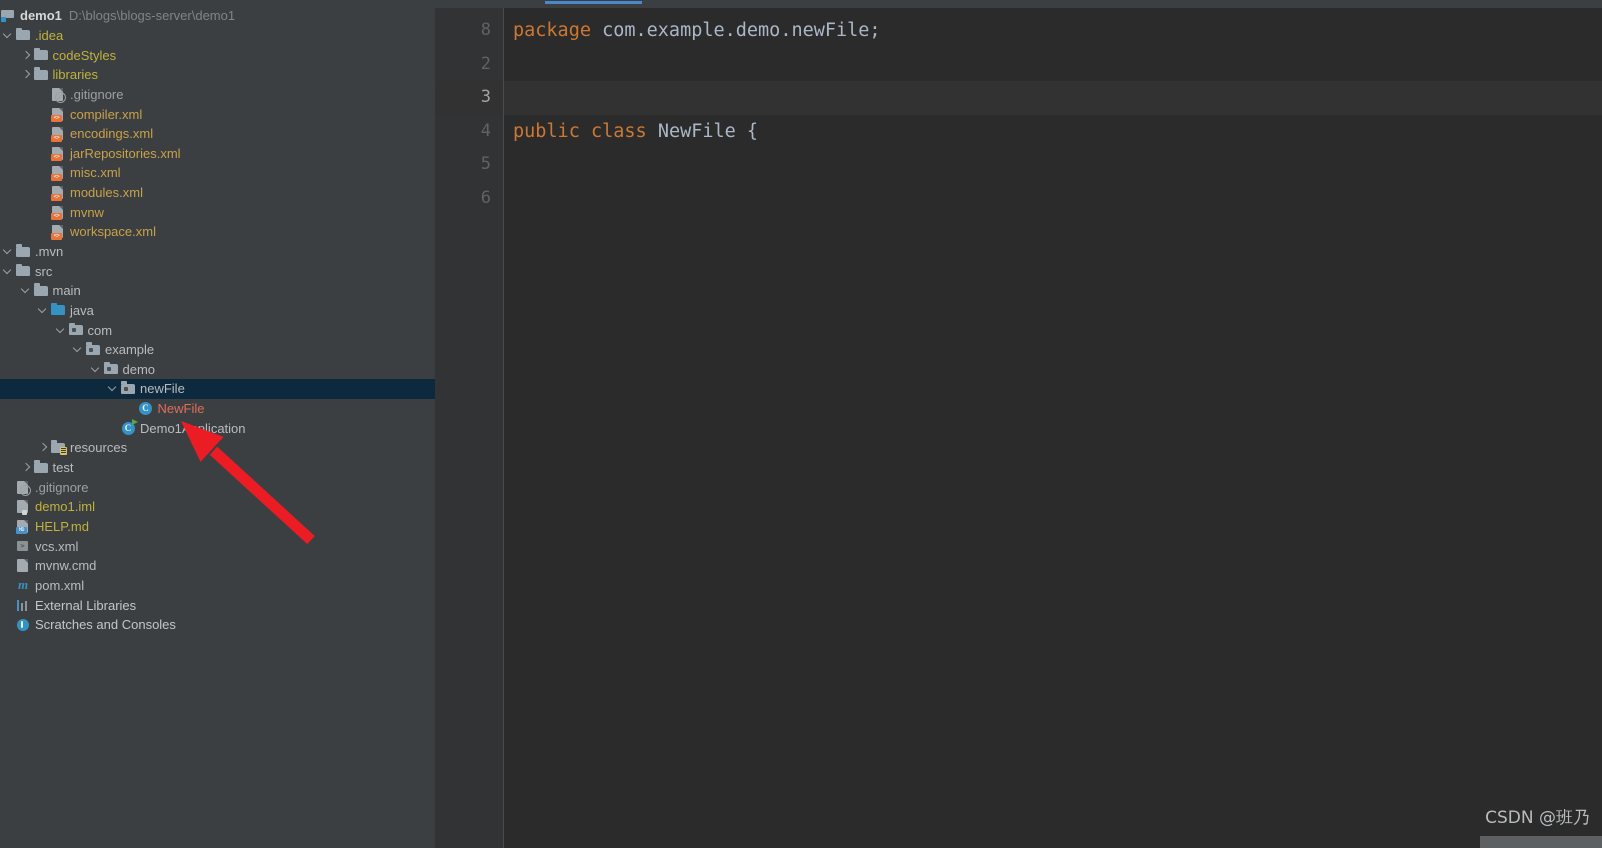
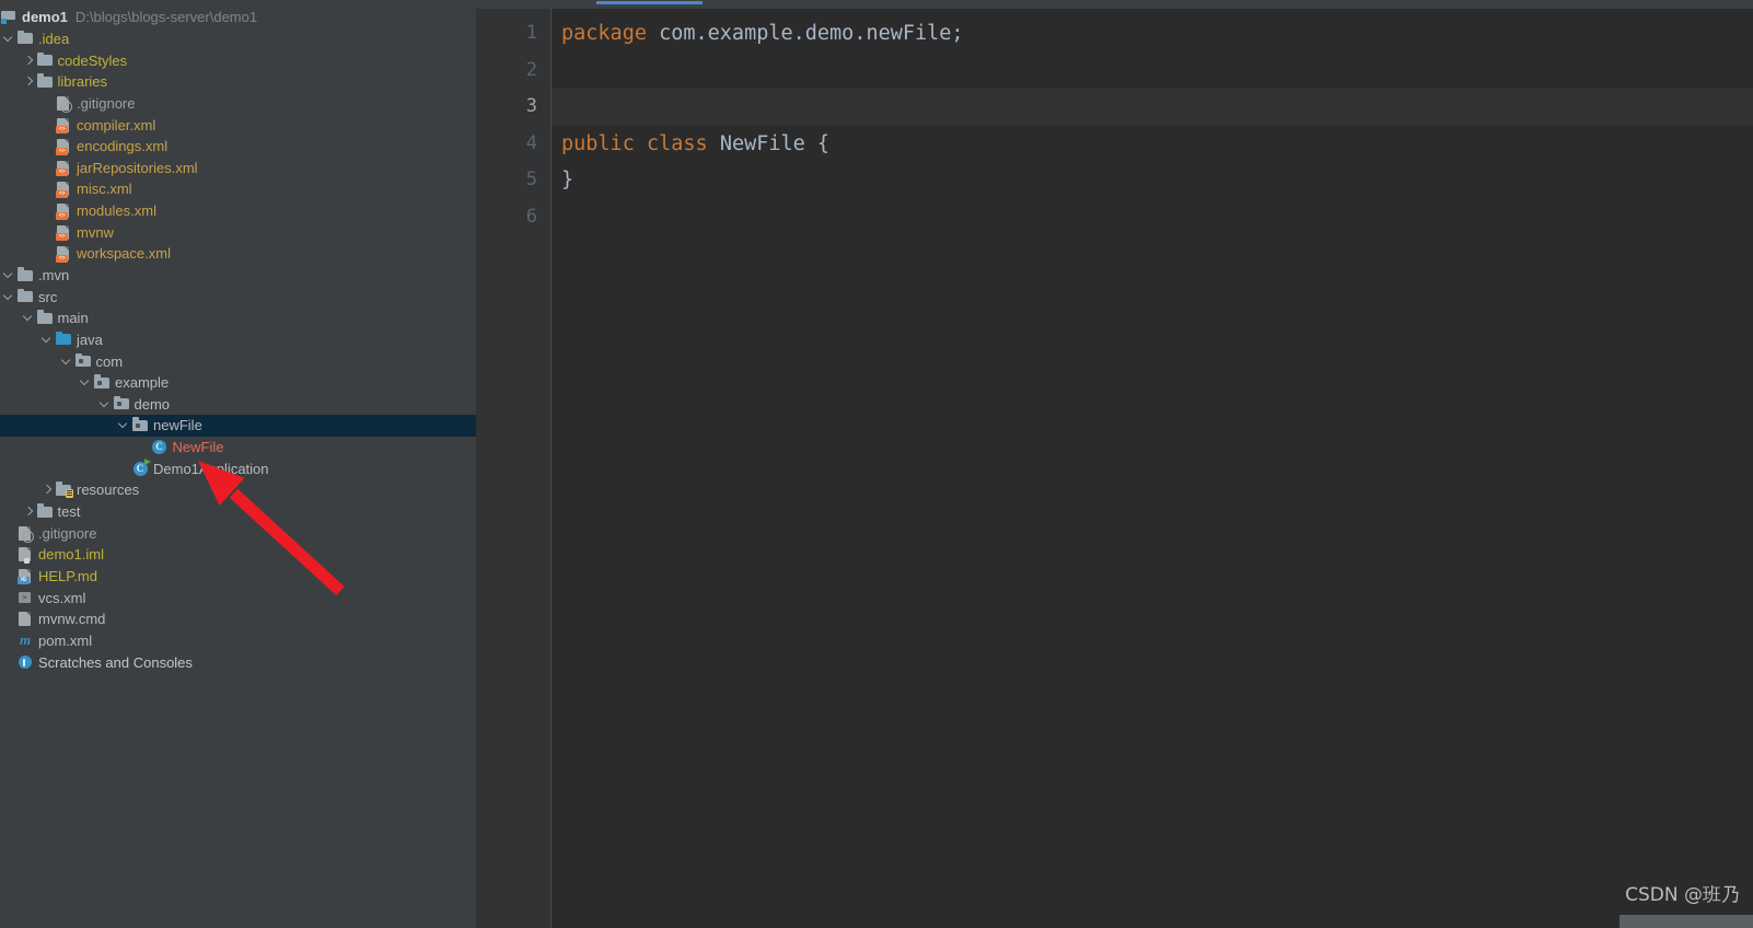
  demo1
  D:\blogs\blogs-server\demo1
  .idea
  codeStyles
  libraries
  .gitignore
  compiler.xml
  encodings.xml
  jarRepositories.xml
  misc.xml
  modules.xml
  mvnw
  workspace.xml
  .mvn
  src
  main
  java
  com
  example
  demo
  newFile
  C
  NewFile
  C
  Demo1plication
  resources
  test
  .gitignore
  demo1.iml
  HELP.md
  >
  vcs.xml
  mvnw.cmd
  m
  pom.xml
- External Libraries
  Scratches and Consoles
- 8
+ 1
  2
  3
  4
  5
  6
  package com.example.demo.newFile;
  public class NewFile {
+ }
  CSDN @班乃
